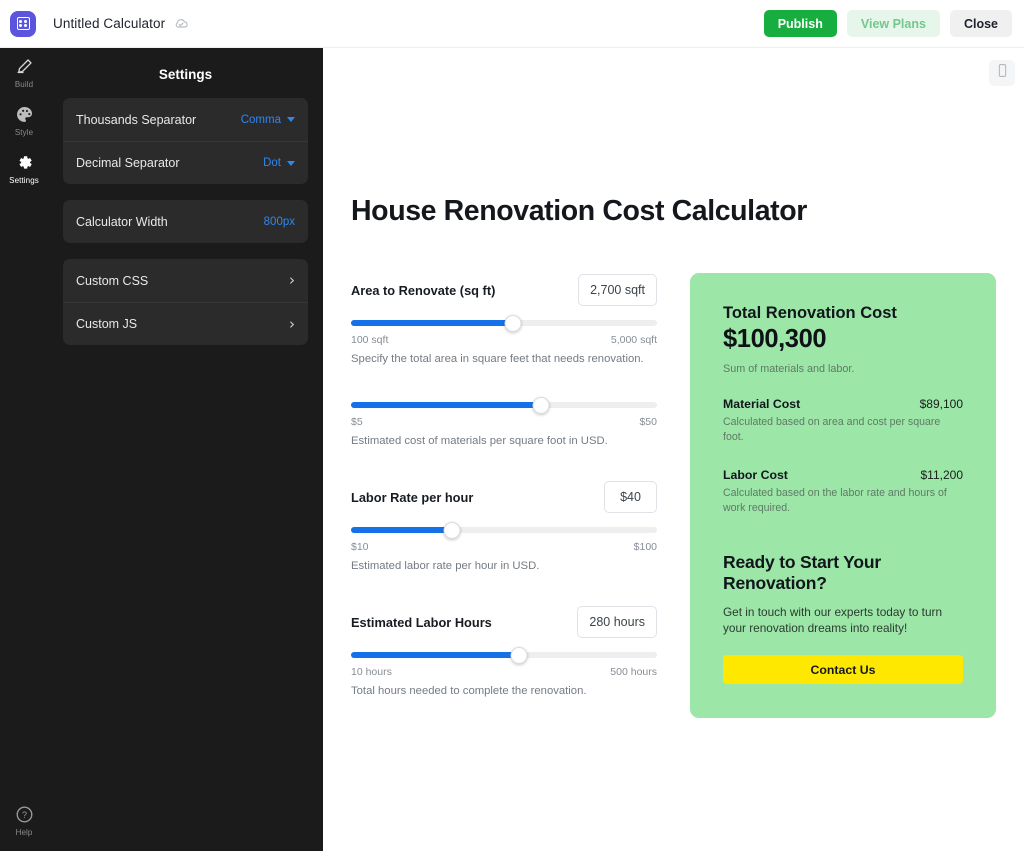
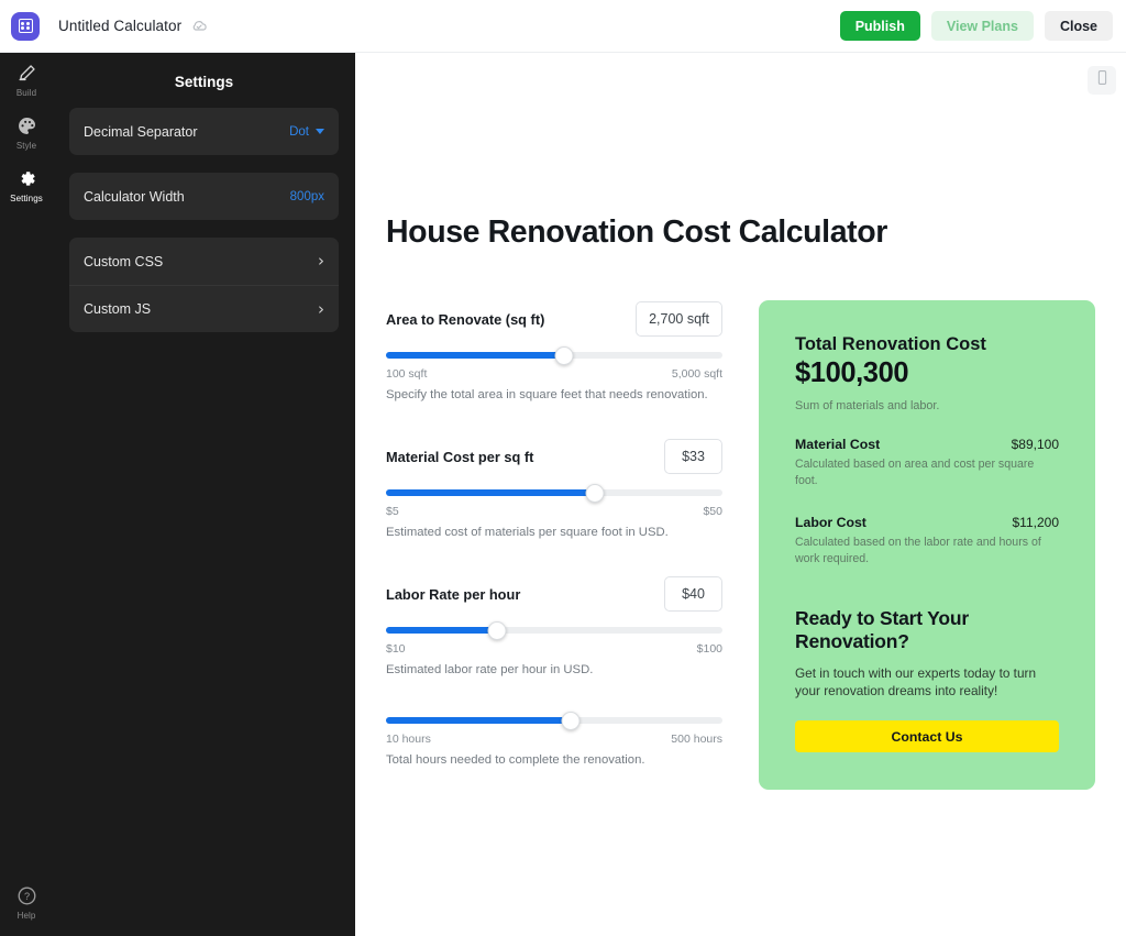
  Untitled Calculator
  Publish
  View Plans
  Close
  Build
  Style
  Settings
  ?
  Help
  Settings
- Thousands Separator
- Comma
  Decimal Separator
  Dot
  Calculator Width
  800px
  Custom CSS
  ›
  Custom JS
  ›
  House Renovation Cost Calculator
  Area to Renovate (sq ft)
  2,700 sqft
  100 sqft
  5,000 sqft
  Specify the total area in square feet that needs renovation.
+ Material Cost per sq ft
+ $33
  $5
  $50
  Estimated cost of materials per square foot in USD.
  Labor Rate per hour
  $40
  $10
  $100
  Estimated labor rate per hour in USD.
- Estimated Labor Hours
- 280 hours
  10 hours
  500 hours
  Total hours needed to complete the renovation.
  Total Renovation Cost
  $100,300
  Sum of materials and labor.
  Material Cost
  $89,100
  Calculated based on area and cost per square foot.
  Labor Cost
  $11,200
  Calculated based on the labor rate and hours of work required.
  Ready to Start Your Renovation?
  Get in touch with our experts today to turn your renovation dreams into reality!
  Contact Us
